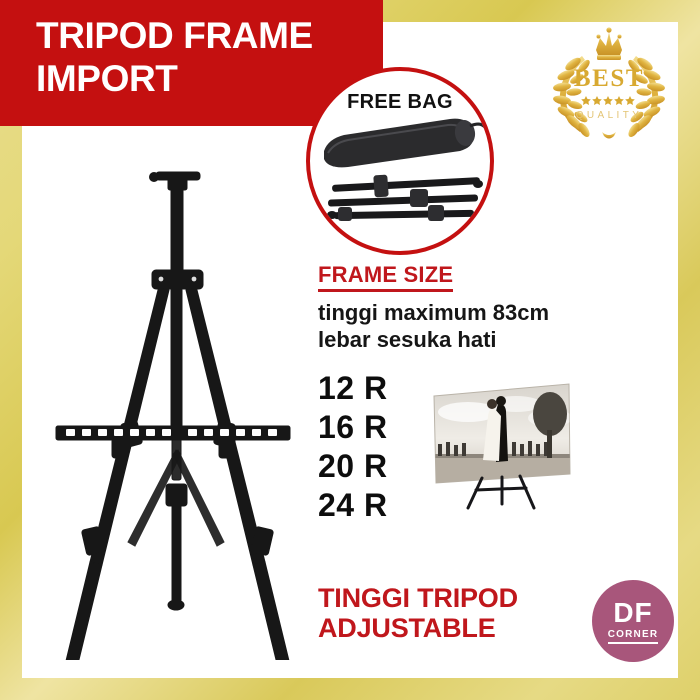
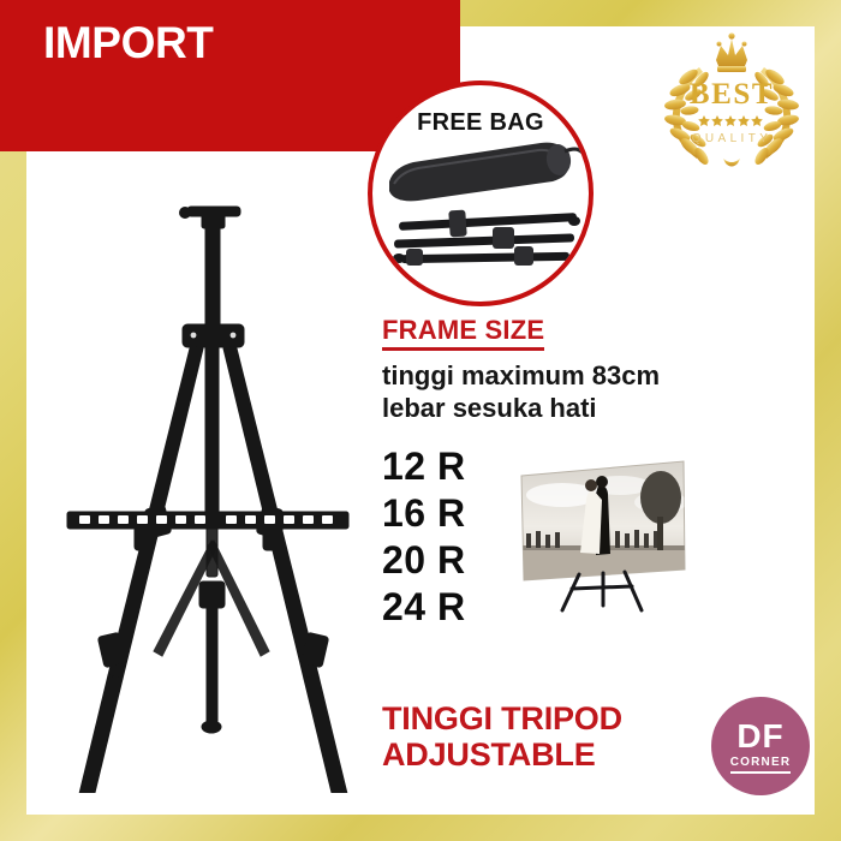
- TRIPOD FRAME
  IMPORT
  FREE BAG
  BEST
  QUALITY
  FRAME SIZE
  tinggi maximum 83cm
  lebar sesuka hati
  12 R
  16 R
  20 R
  24 R
  TINGGI TRIPOD
  ADJUSTABLE
  DF
  CORNER
